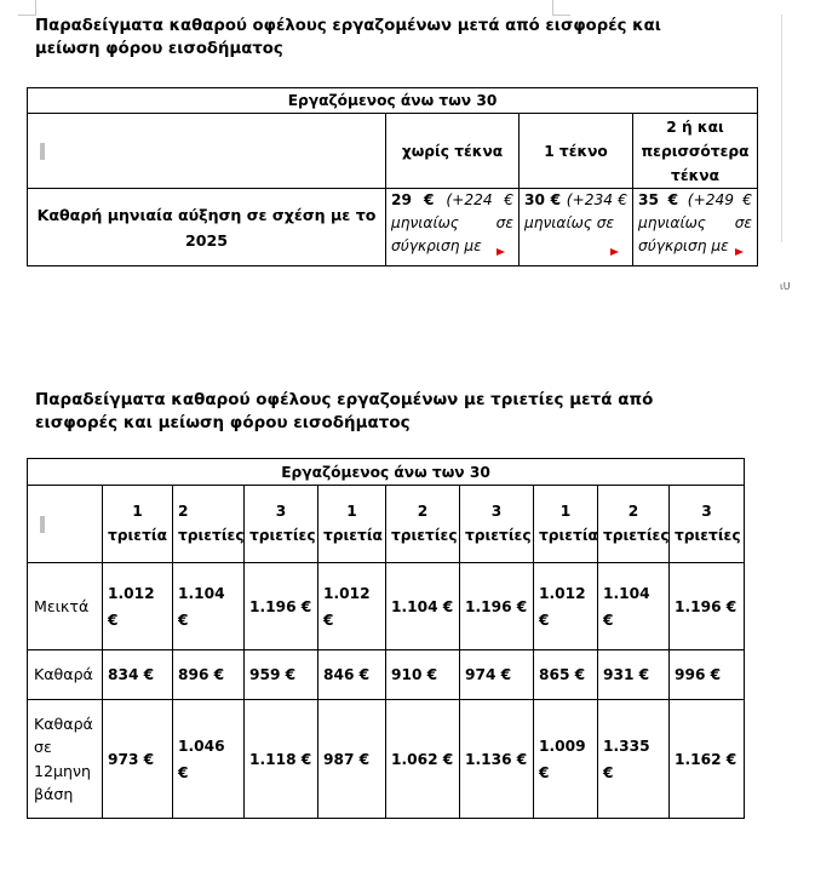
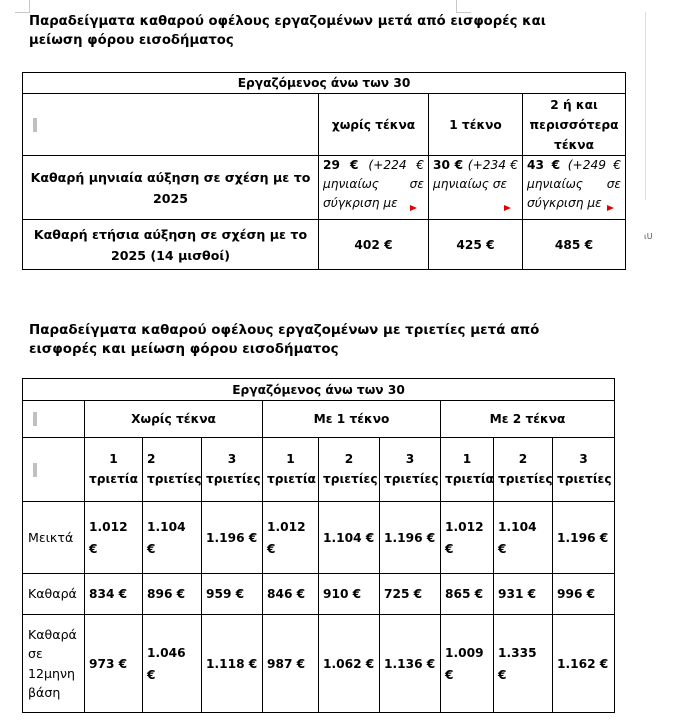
  ιU
  Παραδείγματα καθαρού οφέλους εργαζομένων μετά από εισφορές και μείωση φόρου εισοδήματος
  Εργαζόμενος άνω των 30
  	χωρίς τέκνα	1 τέκνο	2 ή και περισσότερα τέκνα
- Καθαρή μηνιαία αύξηση σε σχέση με το 2025	29 € (+224 € μηνιαίως σε σύγκριση με	30 € (+234 € μηνιαίως σε	35 € (+249 € μηνιαίως σε σύγκριση με
+ Καθαρή μηνιαία αύξηση σε σχέση με το 2025	29 € (+224 € μηνιαίως σε σύγκριση με	30 € (+234 € μηνιαίως σε	43 € (+249 € μηνιαίως σε σύγκριση με
+ Καθαρή ετήσια αύξηση σε σχέση με το 2025 (14 μισθοί)	402 €	425 €	485 €
  Παραδείγματα καθαρού οφέλους εργαζομένων με τριετίες μετά από εισφορές και μείωση φόρου εισοδήματος
  Εργαζόμενος άνω των 30
+ 	Χωρίς τέκνα	Με 1 τέκνο	Με 2 τέκνα
  	1 τριετία	2 τριετίες	3 τριετίες	1 τριετία	2 τριετίες	3 τριετίες	1 τριετία	2 τριετίες	3 τριετίες
  Μεικτά	1.012 €	1.104 €	1.196 €	1.012 €	1.104 €	1.196 €	1.012 €	1.104 €	1.196 €
- Καθαρά	834 €	896 €	959 €	846 €	910 €	974 €	865 €	931 €	996 €
+ Καθαρά	834 €	896 €	959 €	846 €	910 €	725 €	865 €	931 €	996 €
  Καθαρά σε 12μηνη βάση	973 €	1.046 €	1.118 €	987 €	1.062 €	1.136 €	1.009 €	1.335 €	1.162 €
